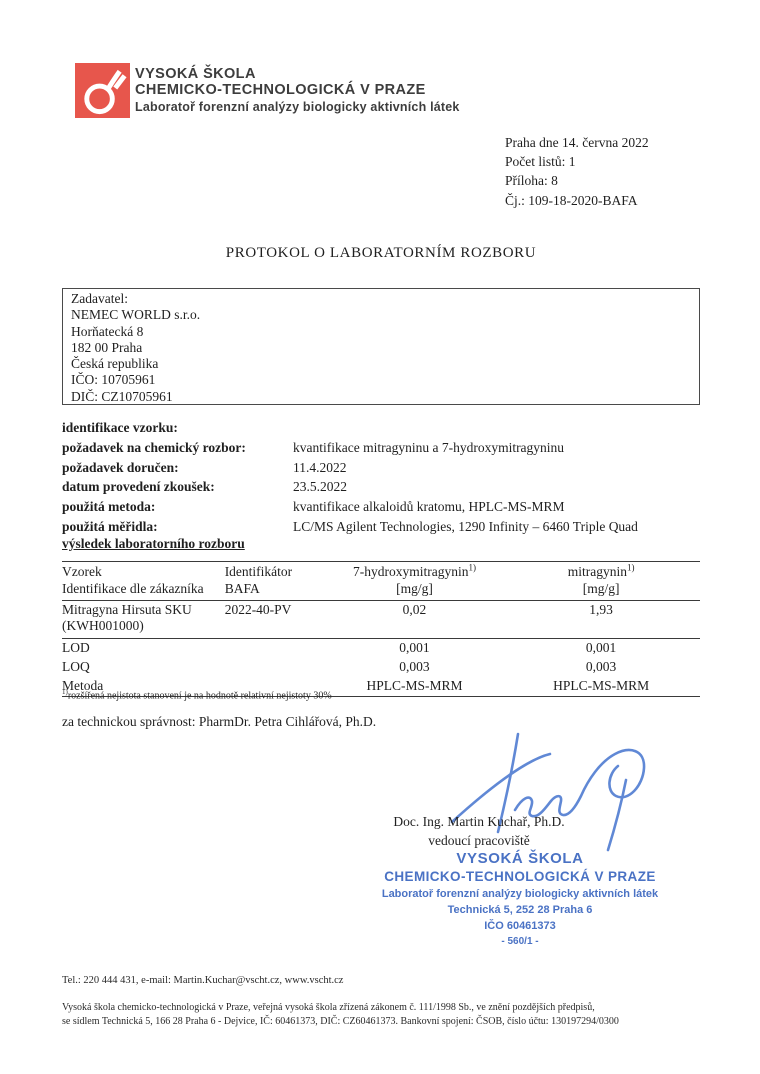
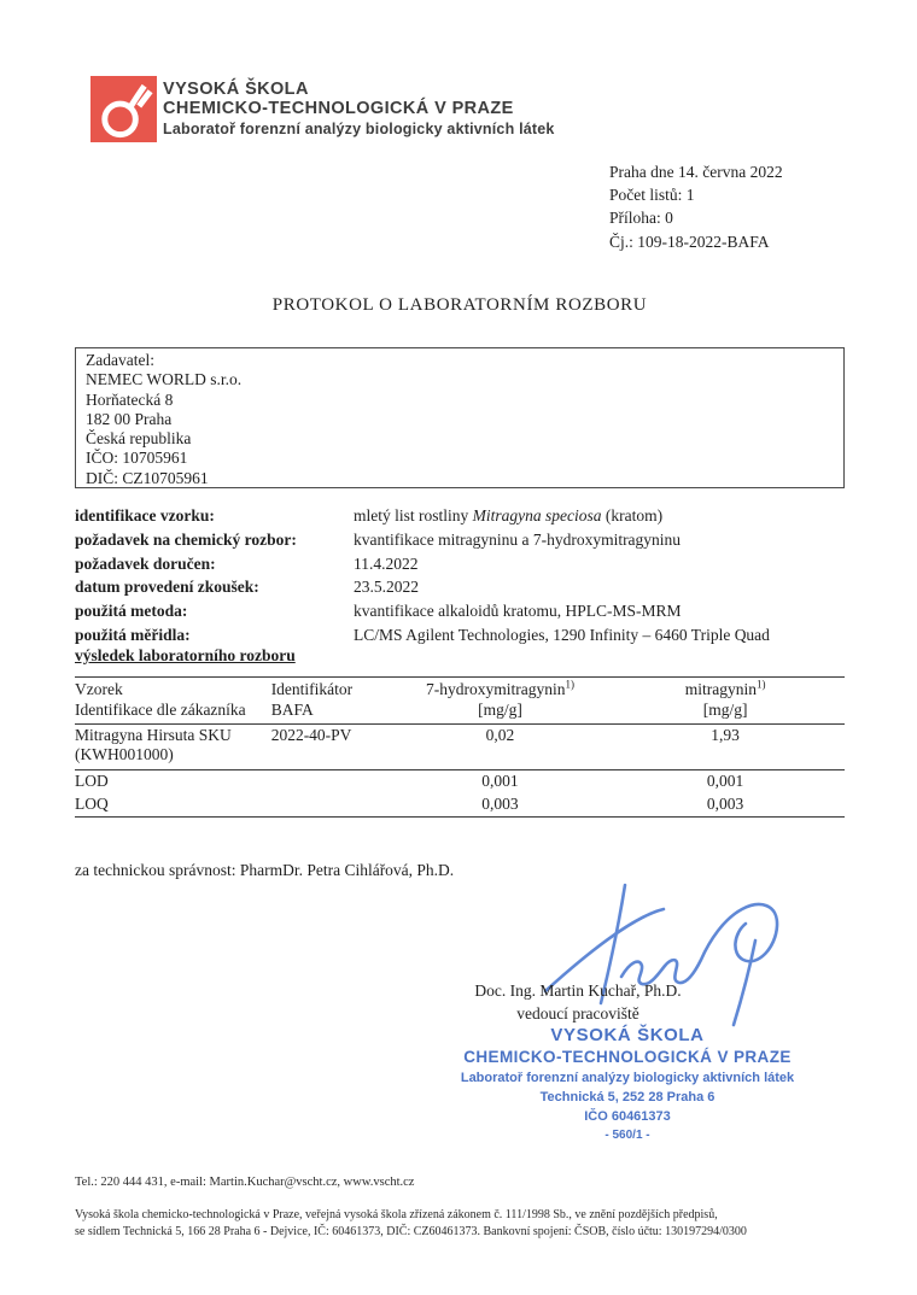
  VYSOKÁ ŠKOLA
  CHEMICKO-TECHNOLOGICKÁ V PRAZE
  Laboratoř forenzní analýzy biologicky aktivních látek
  Praha dne 14. června 2022
  Počet listů: 1
- Příloha: 8
+ Příloha: 0
- Čj.: 109-18-2020-BAFA
+ Čj.: 109-18-2022-BAFA
  PROTOKOL O LABORATORNÍM ROZBORU
  Zadavatel:
  NEMEC WORLD s.r.o.
  Horňatecká 8
  182 00 Praha
  Česká republika
  IČO: 10705961
  DIČ: CZ10705961
  identifikace vzorku:
+ mletý list rostliny Mitragyna speciosa (kratom)
  požadavek na chemický rozbor:
  kvantifikace mitragyninu a 7-hydroxymitragyninu
  požadavek doručen:
  11.4.2022
  datum provedení zkoušek:
  23.5.2022
  použitá metoda:
  kvantifikace alkaloidů kratomu, HPLC-MS-MRM
  použitá měřidla:
  LC/MS Agilent Technologies, 1290 Infinity – 6460 Triple Quad
  výsledek laboratorního rozboru
  Vzorek Identifikace dle zákazníka	Identifikátor BAFA	7-hydroxymitragynin1) [mg/g]	mitragynin1) [mg/g]
  Mitragyna Hirsuta SKU (KWH001000)	2022-40-PV	0,02	1,93
  LOD		0,001	0,001
  LOQ		0,003	0,003
- Metoda		HPLC-MS-MRM	HPLC-MS-MRM
- 1)rozšířená nejistota stanovení je na hodnotě relativní nejistoty 30%
  za technickou správnost: PharmDr. Petra Cihlářová, Ph.D.
  Doc. Ing. Martin Kuchař, Ph.D.
  vedoucí pracoviště
  VYSOKÁ ŠKOLA
  CHEMICKO-TECHNOLOGICKÁ V PRAZE
  Laboratoř forenzní analýzy biologicky aktivních látek
  Technická 5, 252 28 Praha 6
  IČO 60461373
  - 560/1 -
  Tel.: 220 444 431, e-mail: Martin.Kuchar@vscht.cz, www.vscht.cz
  Vysoká škola chemicko-technologická v Praze, veřejná vysoká škola zřízená zákonem č. 111/1998 Sb., ve znění pozdějších předpisů,
  se sídlem Technická 5, 166 28 Praha 6 - Dejvice, IČ: 60461373, DIČ: CZ60461373. Bankovní spojení: ČSOB, číslo účtu: 130197294/0300
